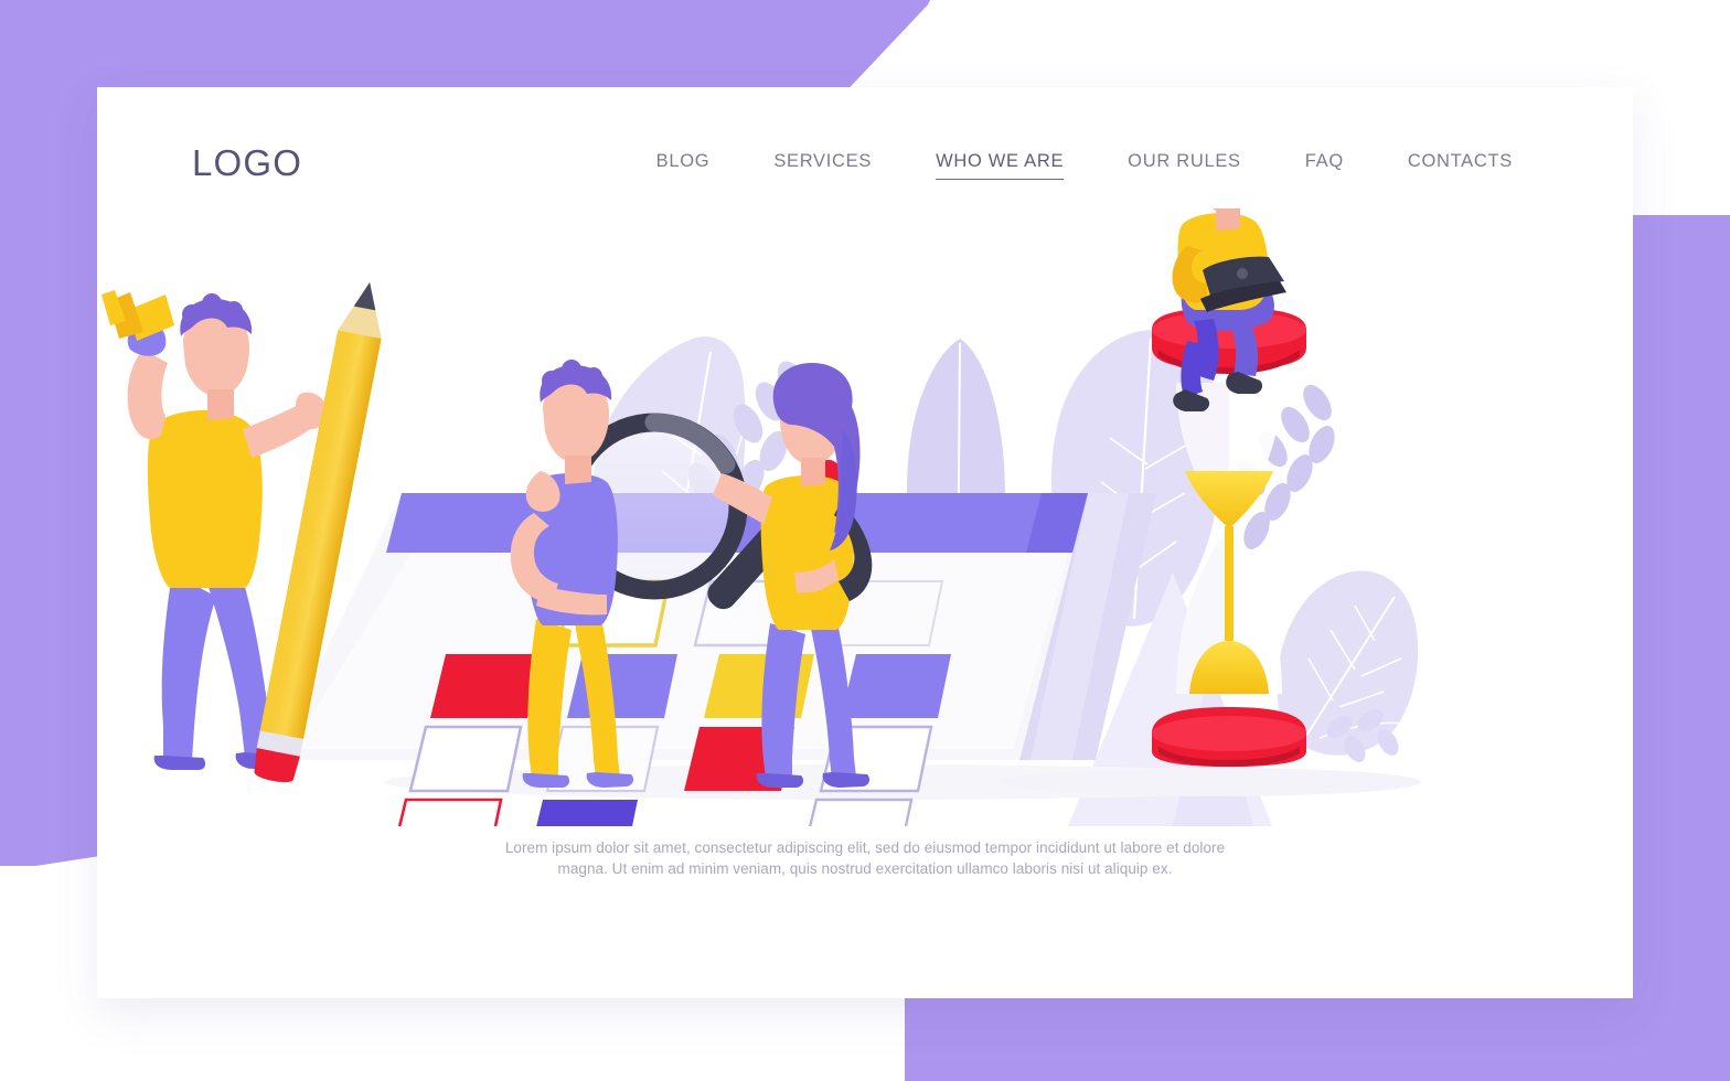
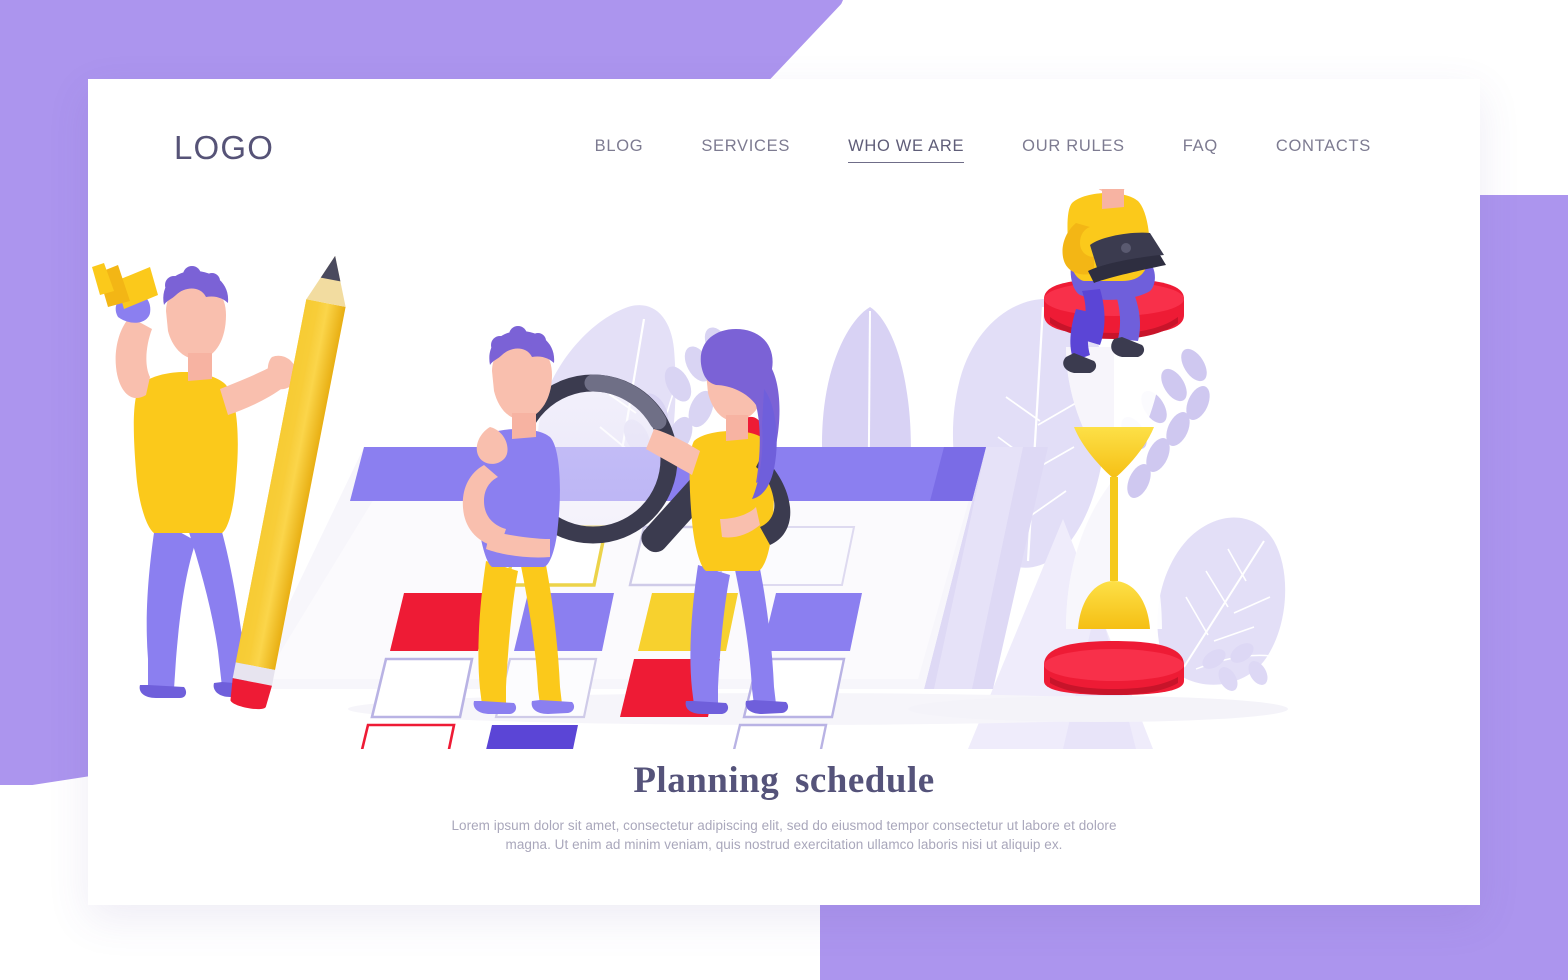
  LOGO
  BLOG
  SERVICES
  WHO WE ARE
  OUR RULES
  FAQ
  CONTACTS
+ Planning schedule
- Lorem ipsum dolor sit amet, consectetur adipiscing elit, sed do eiusmod tempor incididunt ut labore et dolore magna. Ut enim ad minim veniam, quis nostrud exercitation ullamco laboris nisi ut aliquip ex.
+ Lorem ipsum dolor sit amet, consectetur adipiscing elit, sed do eiusmod tempor consectetur ut labore et dolore magna. Ut enim ad minim veniam, quis nostrud exercitation ullamco laboris nisi ut aliquip ex.
